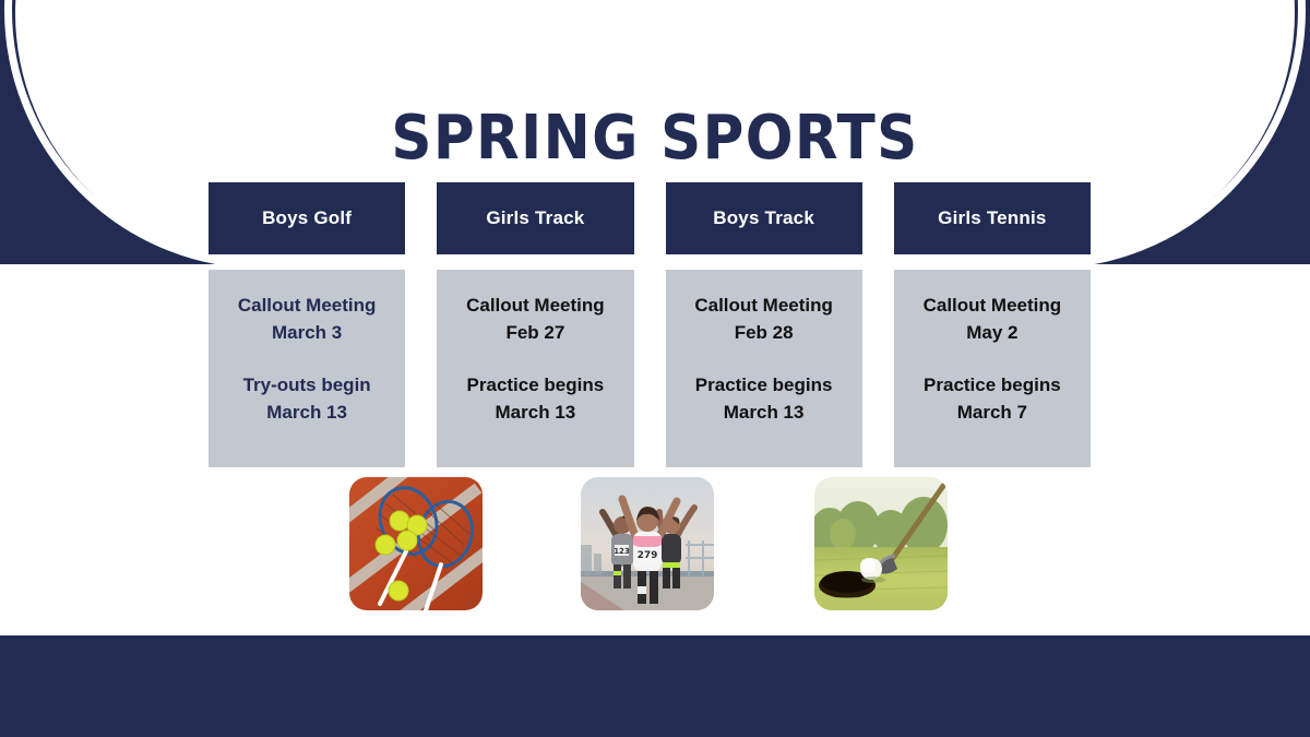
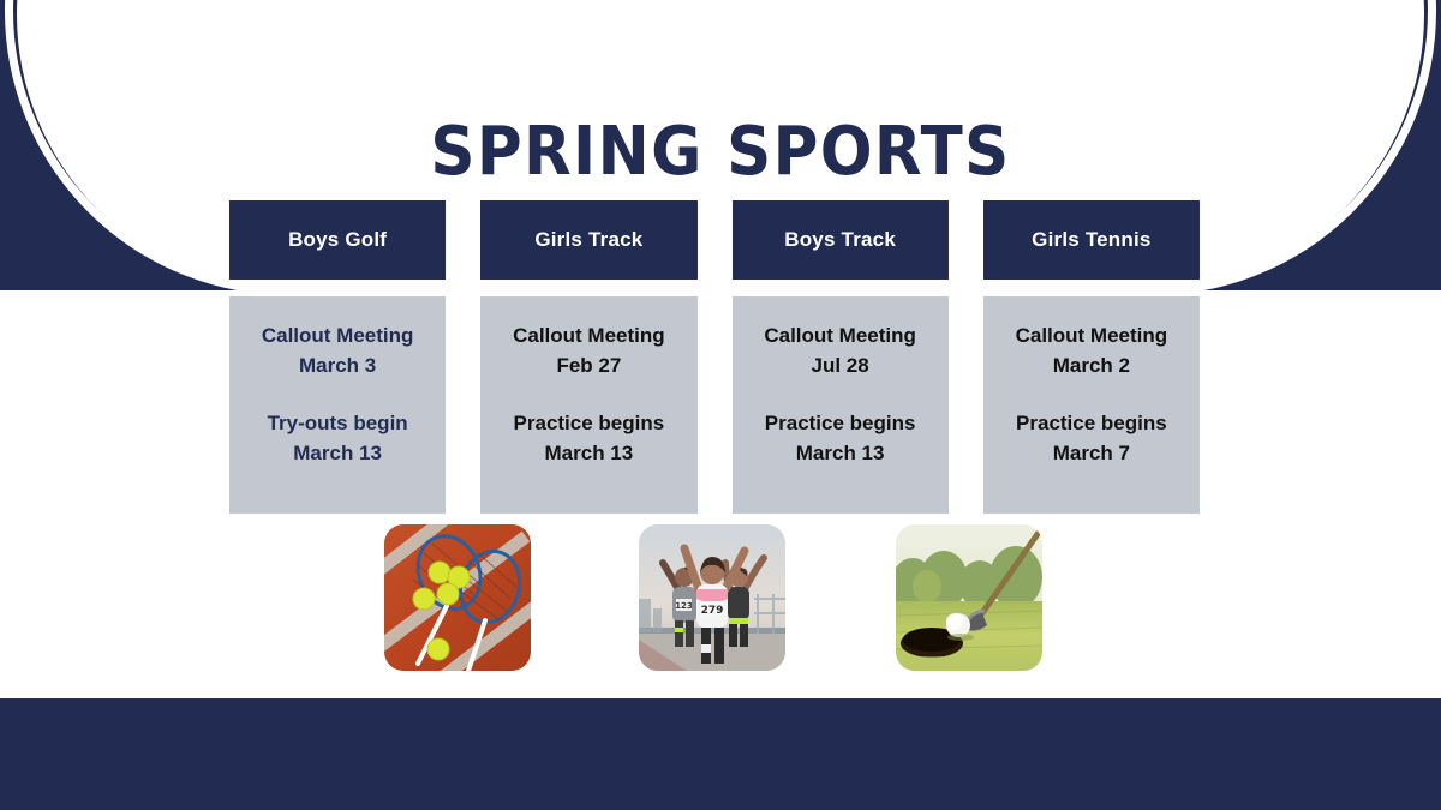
  SPRING SPORTS
  Boys Golf
  Callout Meeting
  March 3
  Try-outs begin
  March 13
  Girls Track
  Callout Meeting
  Feb 27
  Practice begins
  March 13
  Boys Track
  Callout Meeting
- Feb 28
+ Jul 28
  Practice begins
  March 13
  Girls Tennis
  Callout Meeting
- May 2
+ March 2
  Practice begins
  March 7
  123
  279
